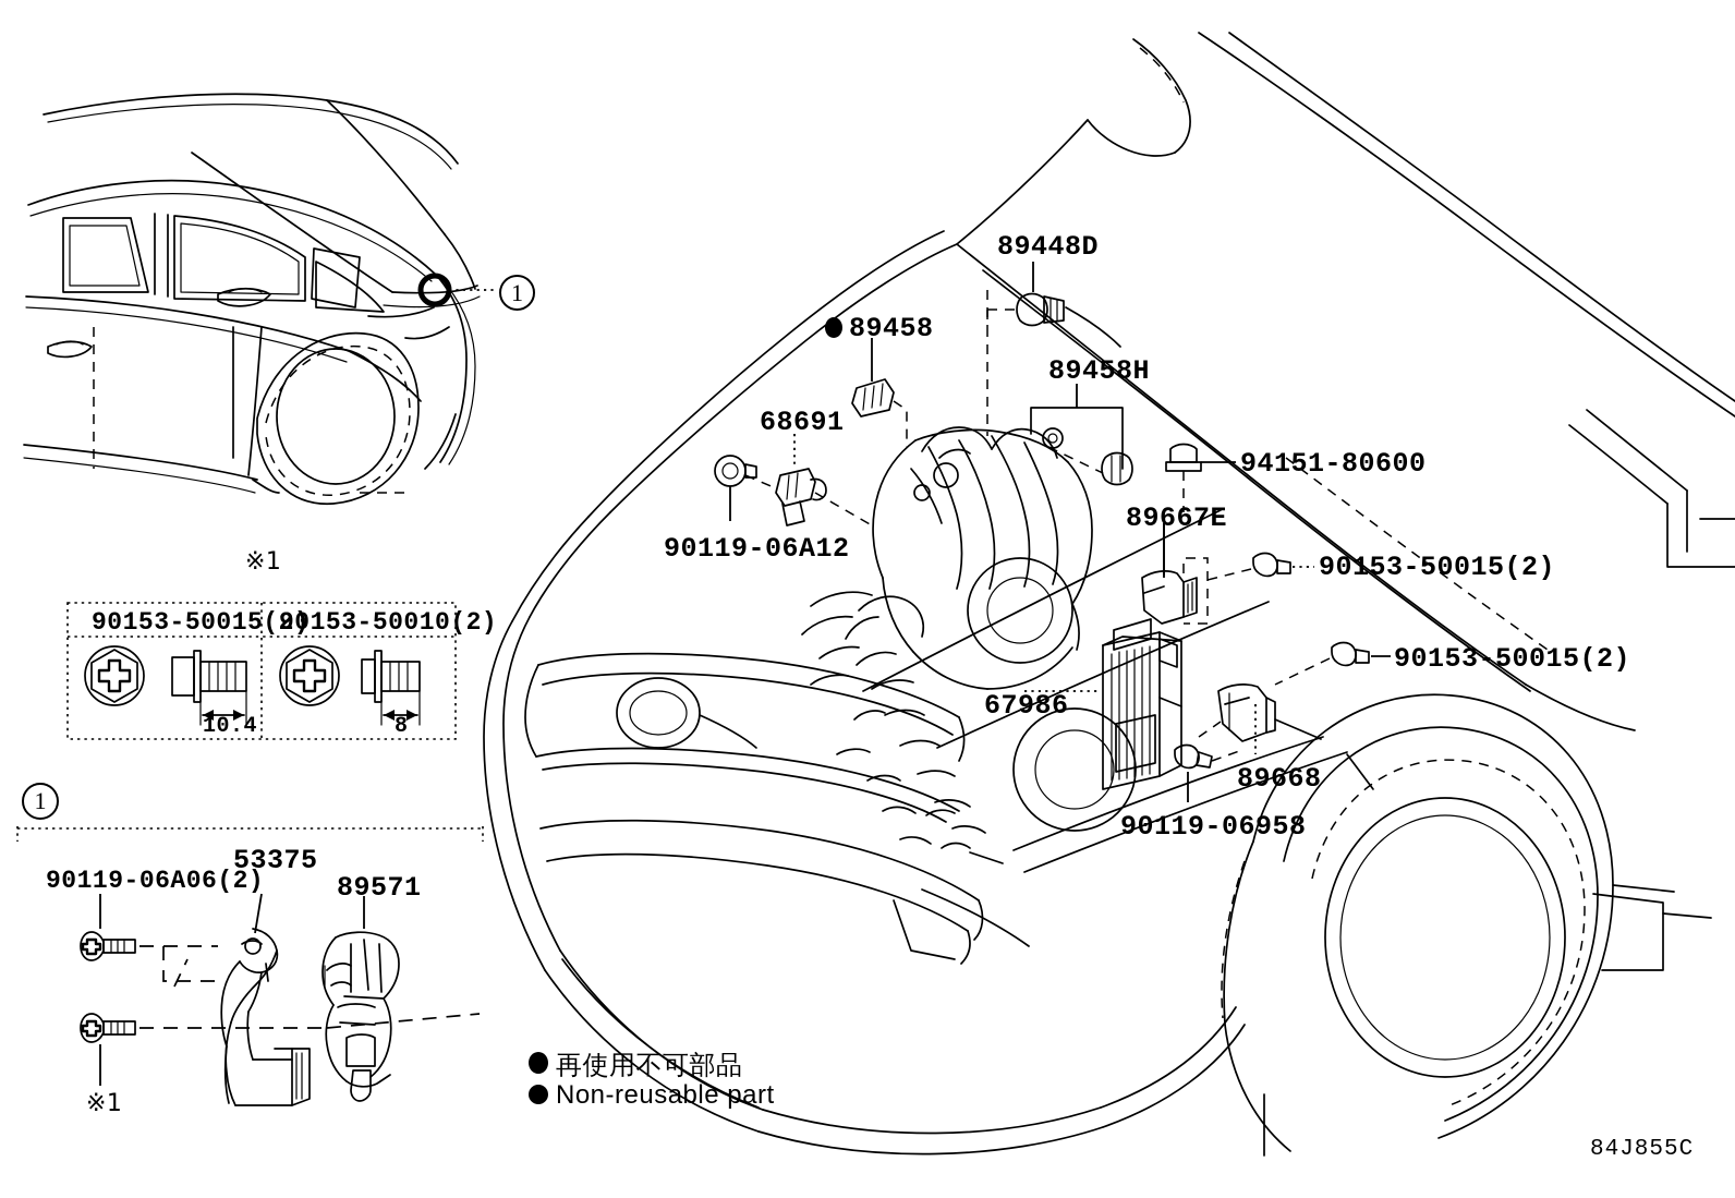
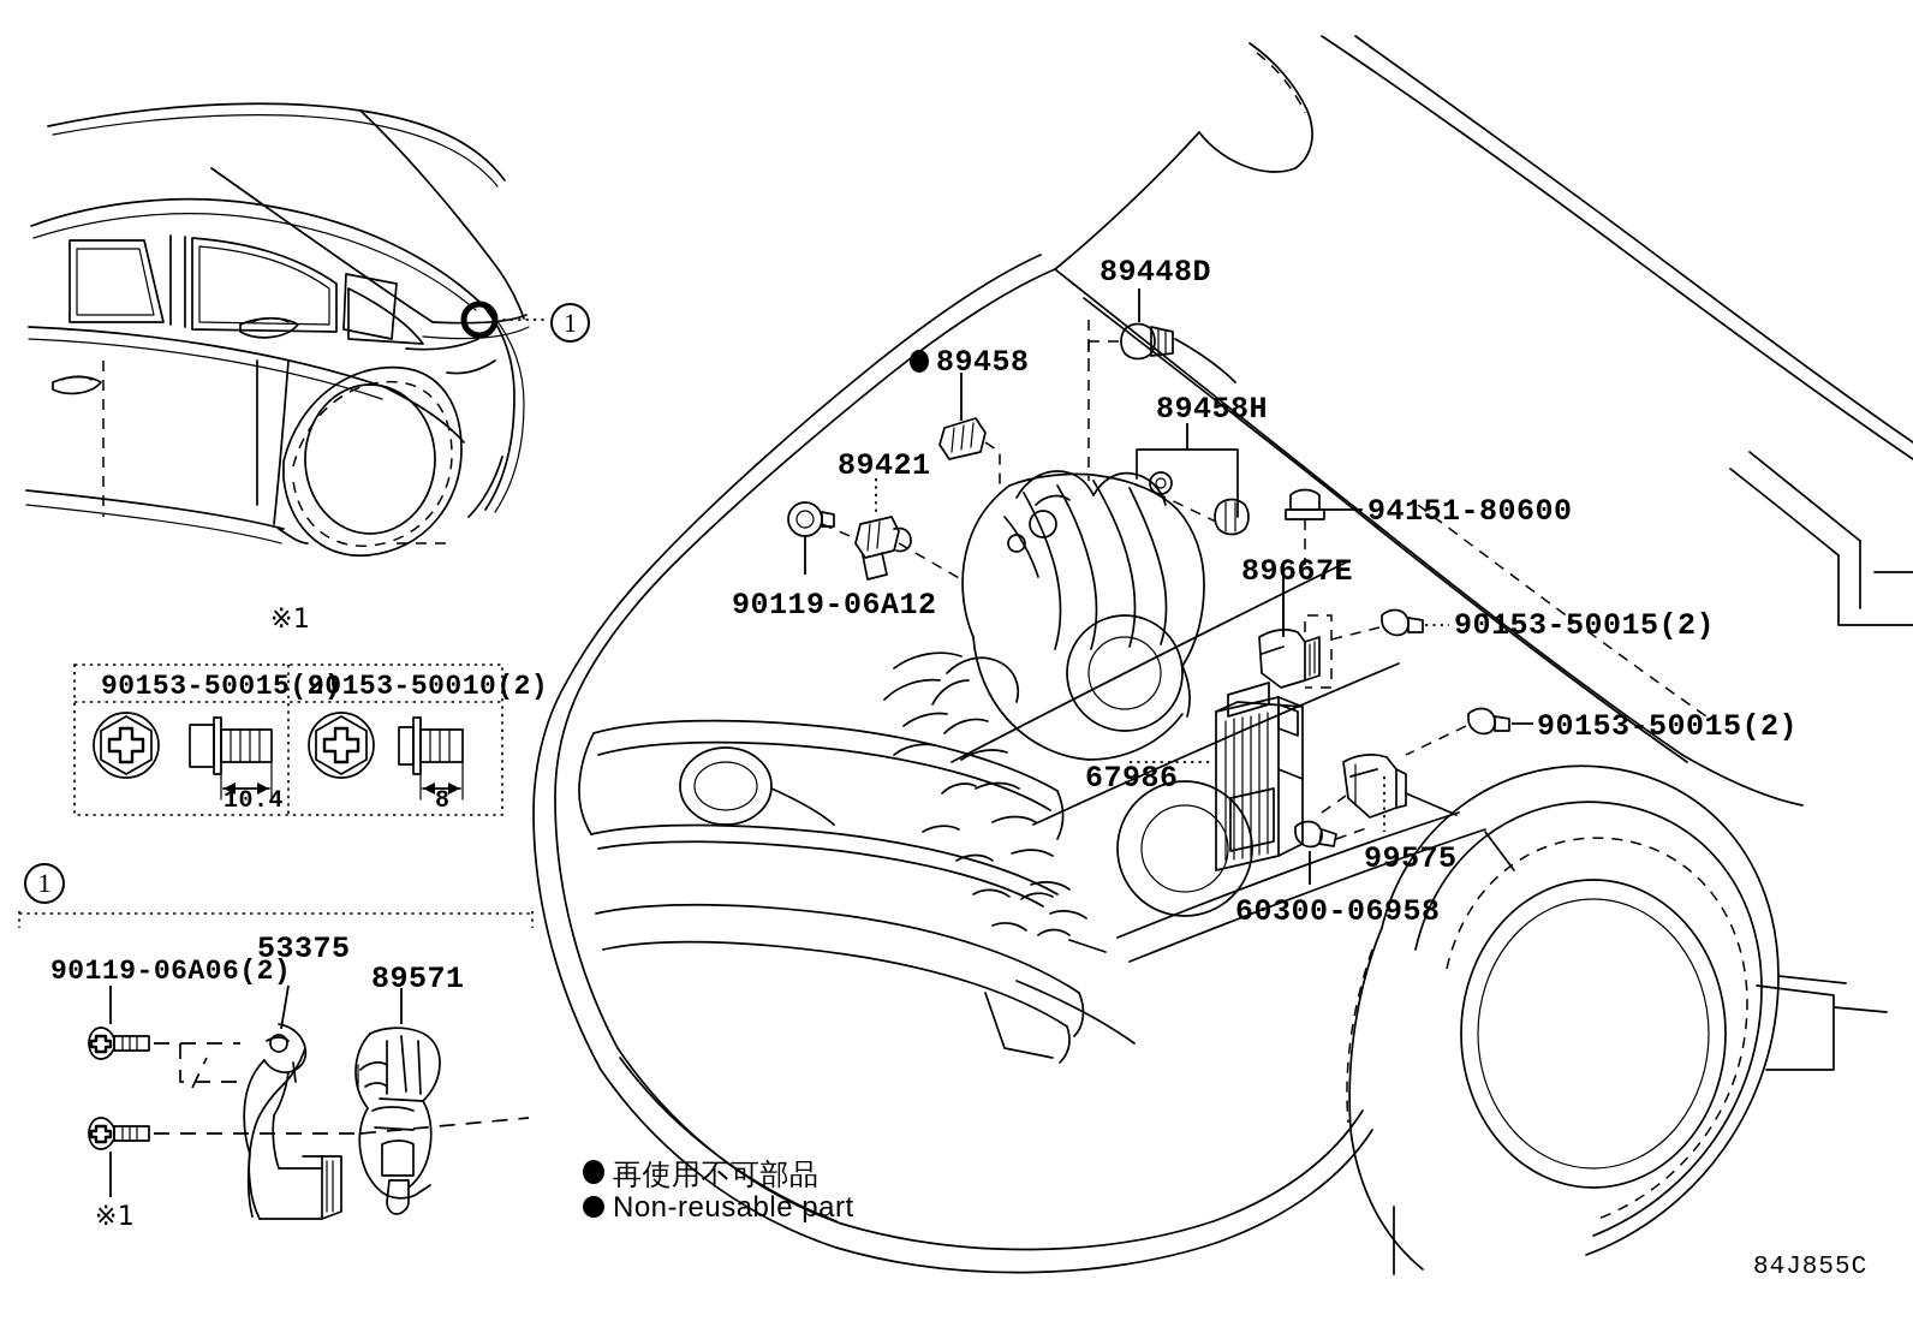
  1
  ※1
  90153-50015(2)
  90153-50010(2)
  10.4
  8
  1
  90119-06A06(2)
  53375
  89571
  ※1
  89448D
  89458
  89458H
- 68691
+ 89421
  94151-80600
  90119-06A12
  89667E
  90153-50015(2)
  90153-50015(2)
  67986
- 89668
+ 99575
- 90119-06958
+ 60300-06958
  再使用不可部品
  Non-reusable part
  84J855C
